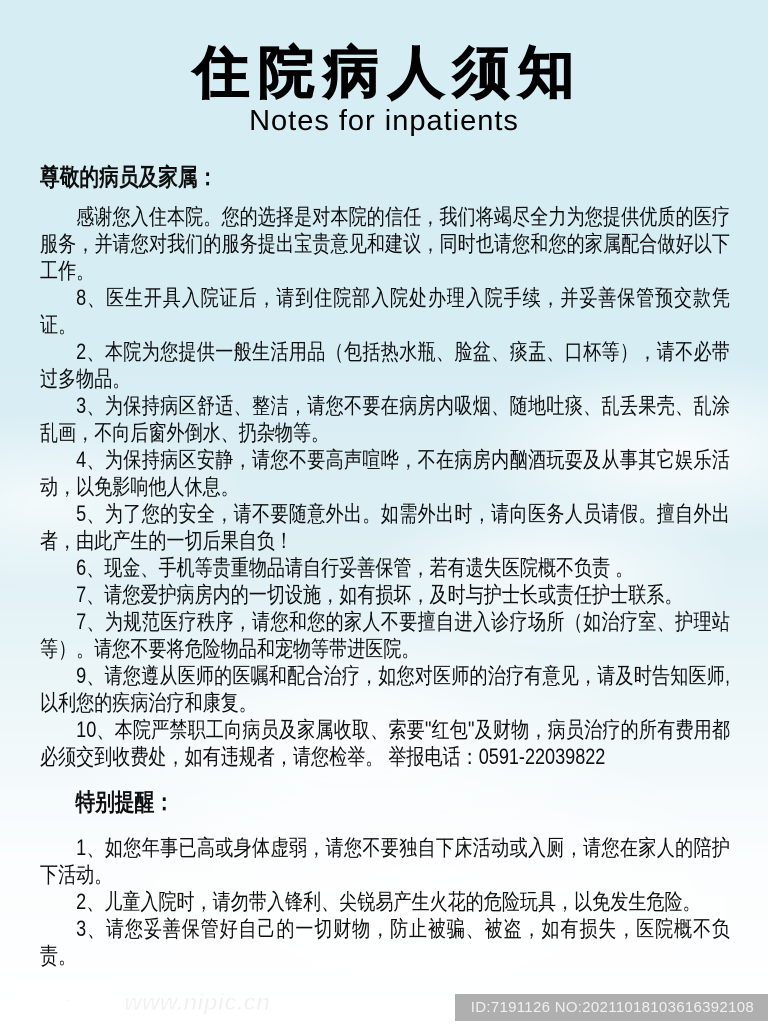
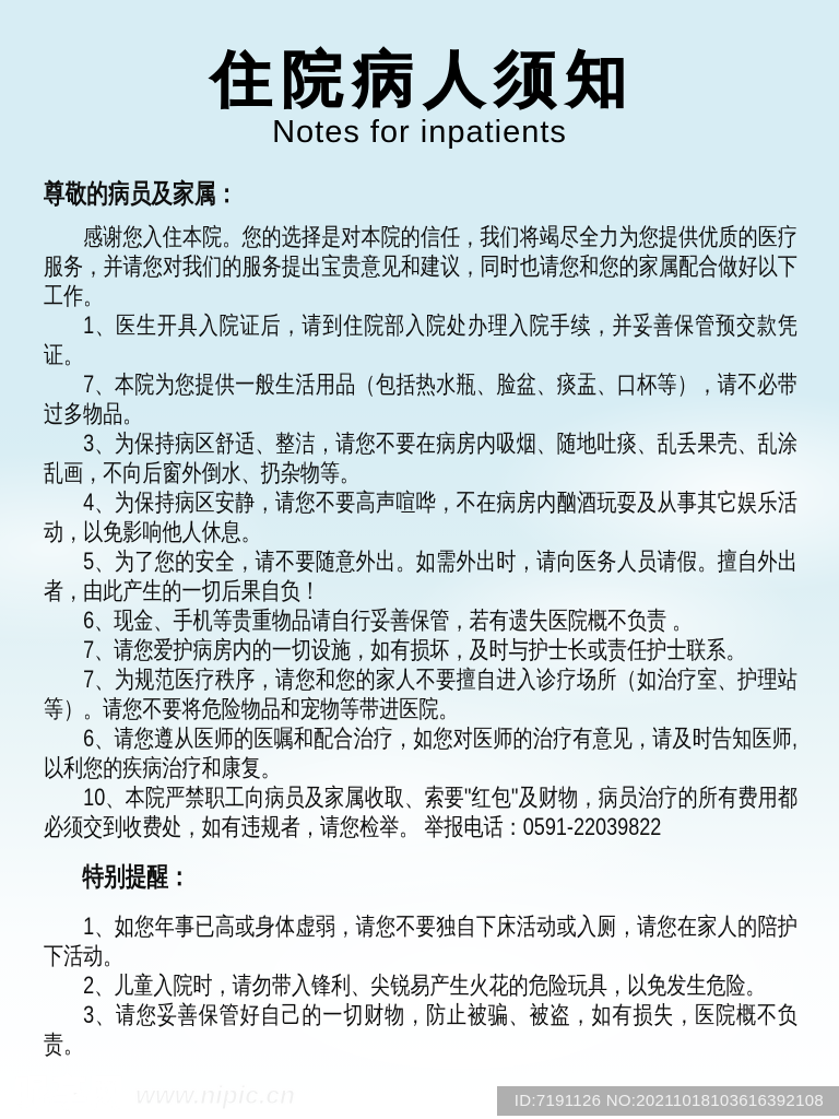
  住院病人须知
  Notes for inpatients
  尊敬的病员及家属：
  感谢您入住本院。您的选择是对本院的信任，我们将竭尽全力为您提供优质的医疗服务，并请您对我们的服务提出宝贵意见和建议，同时也请您和您的家属配合做好以下工作。
- 8、医生开具入院证后，请到住院部入院处办理入院手续，并妥善保管预交款凭证。
+ 1、医生开具入院证后，请到住院部入院处办理入院手续，并妥善保管预交款凭证。
- 2、本院为您提供一般生活用品（包括热水瓶、脸盆、痰盂、口杯等），请不必带过多物品。
+ 7、本院为您提供一般生活用品（包括热水瓶、脸盆、痰盂、口杯等），请不必带过多物品。
  3、为保持病区舒适、整洁，请您不要在病房内吸烟、随地吐痰、乱丢果壳、乱涂乱画，不向后窗外倒水、扔杂物等。
  4、为保持病区安静，请您不要高声喧哗，不在病房内酗酒玩耍及从事其它娱乐活动，以免影响他人休息。
  5、为了您的安全，请不要随意外出。如需外出时，请向医务人员请假。擅自外出者，由此产生的一切后果自负！
  6、现金、手机等贵重物品请自行妥善保管，若有遗失医院概不负责 。
  7、请您爱护病房内的一切设施，如有损坏，及时与护士长或责任护士联系。
  7、为规范医疗秩序，请您和您的家人不要擅自进入诊疗场所（如治疗室、护理站等）。请您不要将危险物品和宠物等带进医院。
- 9、请您遵从医师的医嘱和配合治疗，如您对医师的治疗有意见，请及时告知医师,以利您的疾病治疗和康复。
+ 6、请您遵从医师的医嘱和配合治疗，如您对医师的治疗有意见，请及时告知医师,以利您的疾病治疗和康复。
  10、本院严禁职工向病员及家属收取、索要"红包"及财物，病员治疗的所有费用都必须交到收费处，如有违规者，请您检举。 举报电话：0591-22039822
  特别提醒：
  1、如您年事已高或身体虚弱，请您不要独自下床活动或入厕，请您在家人的陪护下活动。
  2、儿童入院时，请勿带入锋利、尖锐易产生火花的危险玩具，以免发生危险。
  3、请您妥善保管好自己的一切财物，防止被骗、被盗，如有损失，医院概不负责。
  ID:7191126 NO:20211018103616392108
